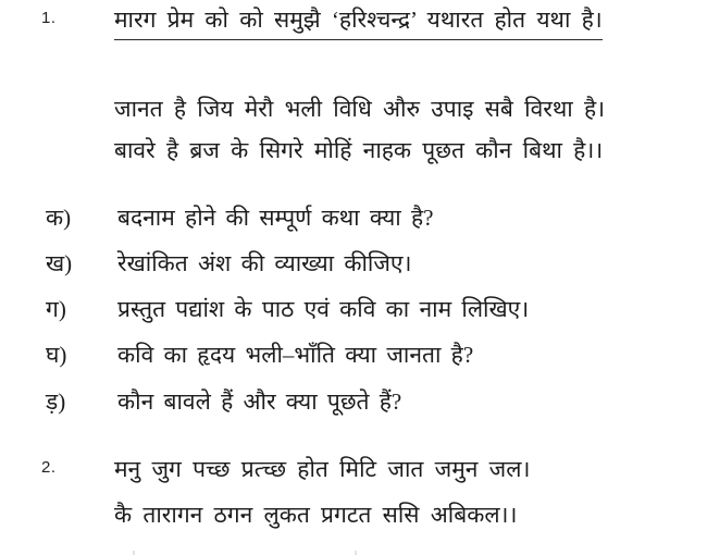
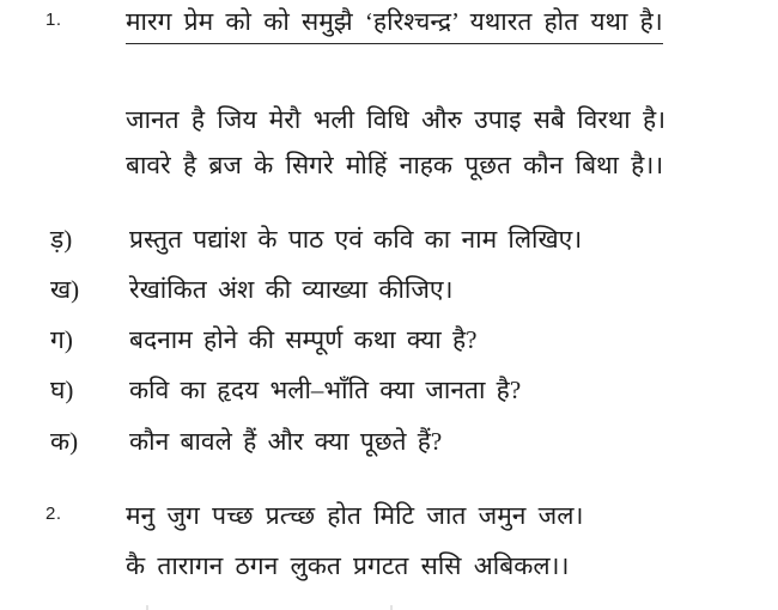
  1.
  मारग प्रेम को को समुझै ‘हरिश्चन्द्र’ यथारत होत यथा है।
  जानत है जिय मेरौ भली विधि औरु उपाइ सबै विरथा है।
  बावरे है ब्रज के सिगरे मोहिं नाहक पूछत कौन बिथा है।।
- क)
+ ड़)
- बदनाम होने की सम्पूर्ण कथा क्या है?
+ प्रस्तुत पद्यांश के पाठ एवं कवि का नाम लिखिए।
  ख)
  रेखांकित अंश की व्याख्या कीजिए।
  ग)
- प्रस्तुत पद्यांश के पाठ एवं कवि का नाम लिखिए।
+ बदनाम होने की सम्पूर्ण कथा क्या है?
  घ)
  कवि का हृदय भली–भाँति क्या जानता है?
- ड़)
+ क)
  कौन बावले हैं और क्या पूछते हैं?
  2.
  मनु जुग पच्छ प्रत्च्छ होत मिटि जात जमुन जल।
  कै तारागन ठगन लुकत प्रगटत ससि अबिकल।।
